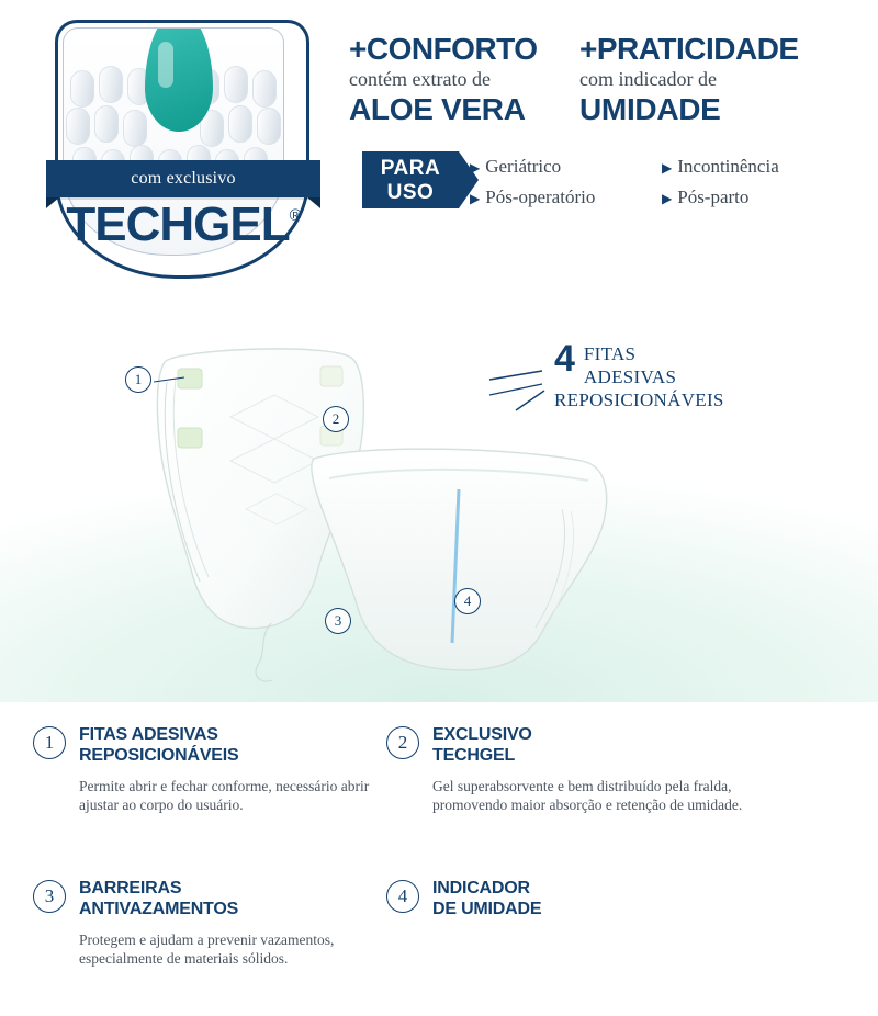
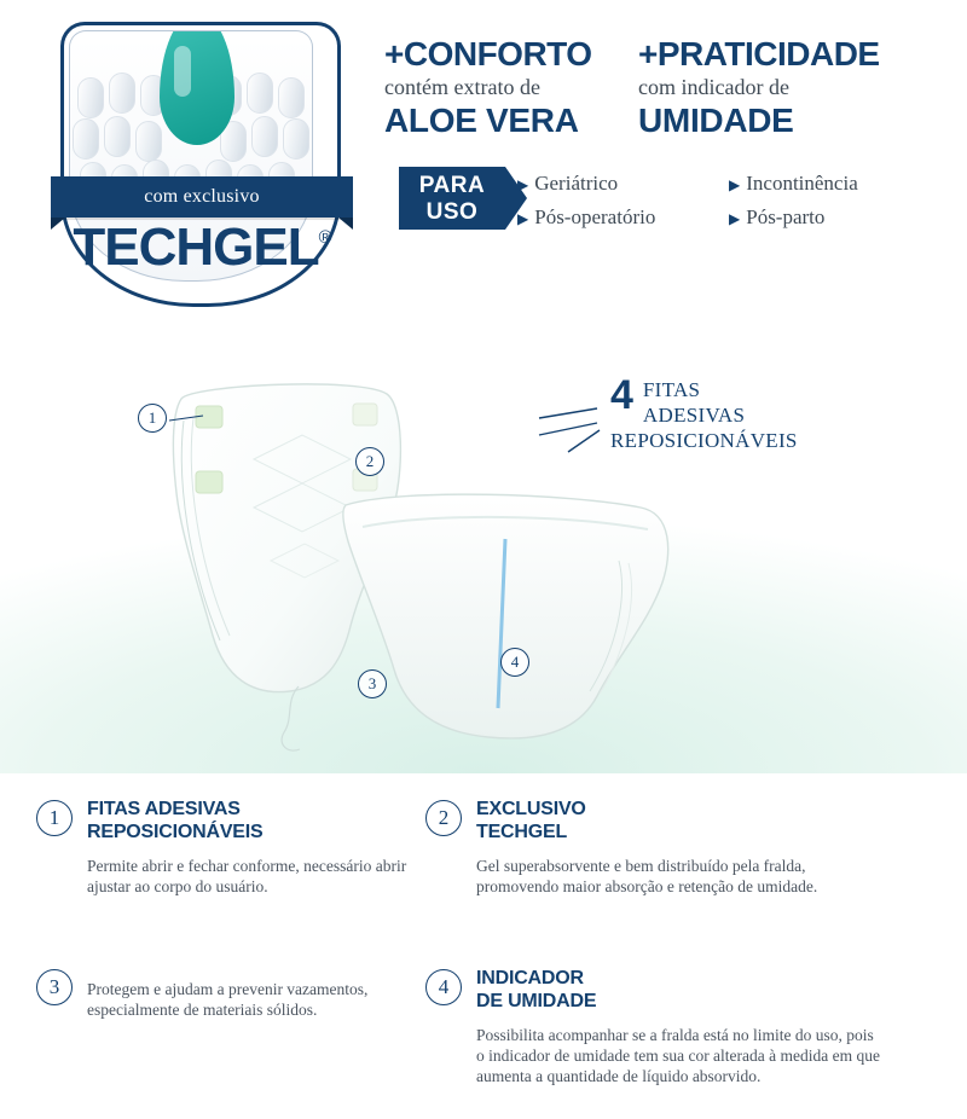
  com exclusivo
  TECHGEL®
  +CONFORTO
  contém extrato de
  ALOE VERA
  +PRATICIDADE
  com indicador de
  UMIDADE
  PARA
  USO
  ▶ Geriátrico
  ▶ Incontinência
  ▶ Pós-operatório
  ▶ Pós-parto
  1
  2
  3
  4
  4
  FITAS ADESIVAS
  REPOSICIONÁVEIS
  1
  FITAS ADESIVAS
  REPOSICIONÁVEIS
  Permite abrir e fechar conforme, necessário abrir ajustar ao corpo do usuário.
  2
  EXCLUSIVO
  TECHGEL
  Gel superabsorvente e bem distribuído pela fralda, promovendo maior absorção e retenção de umidade.
  3
- BARREIRAS
- ANTIVAZAMENTOS
  Protegem e ajudam a prevenir vazamentos, especialmente de materiais sólidos.
  4
  INDICADOR
  DE UMIDADE
+ Possibilita acompanhar se a fralda está no limite do uso, pois o indicador de umidade tem sua cor alterada à medida em que aumenta a quantidade de líquido absorvido.
